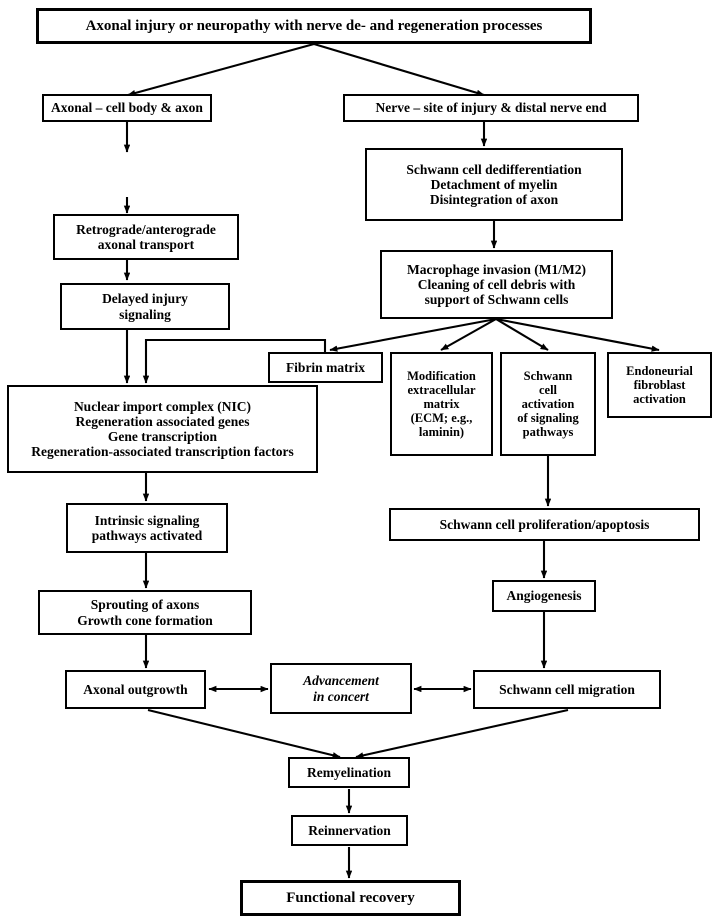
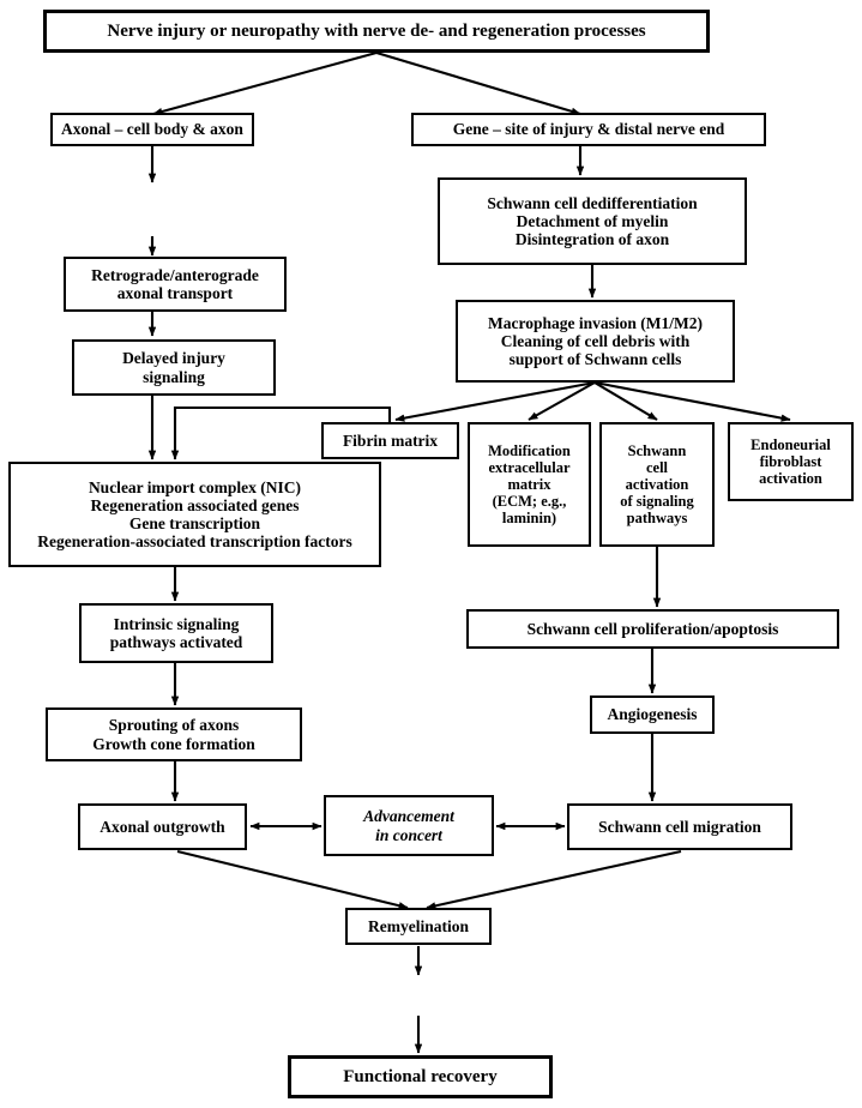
- Axonal injury or neuropathy with nerve de- and regeneration processes
+ Nerve injury or neuropathy with nerve de- and regeneration processes
  Axonal – cell body & axon
- Nerve – site of injury & distal nerve end
+ Gene – site of injury & distal nerve end
  Retrograde/anterograde
  axonal transport
  Delayed injury
  signaling
  Nuclear import complex (NIC)
  Regeneration associated genes
  Gene transcription
  Regeneration-associated transcription factors
  Intrinsic signaling
  pathways activated
  Sprouting of axons
  Growth cone formation
  Axonal outgrowth
  Advancement
  in concert
  Schwann cell dedifferentiation
  Detachment of myelin
  Disintegration of axon
  Macrophage invasion (M1/M2)
  Cleaning of cell debris with
  support of Schwann cells
  Fibrin matrix
  Modification
  extracellular
  matrix
  (ECM; e.g.,
  laminin)
  Schwann
  cell
  activation
  of signaling
  pathways
  Endoneurial
  fibroblast
  activation
  Schwann cell proliferation/apoptosis
  Angiogenesis
  Schwann cell migration
  Remyelination
- Reinnervation
  Functional recovery
